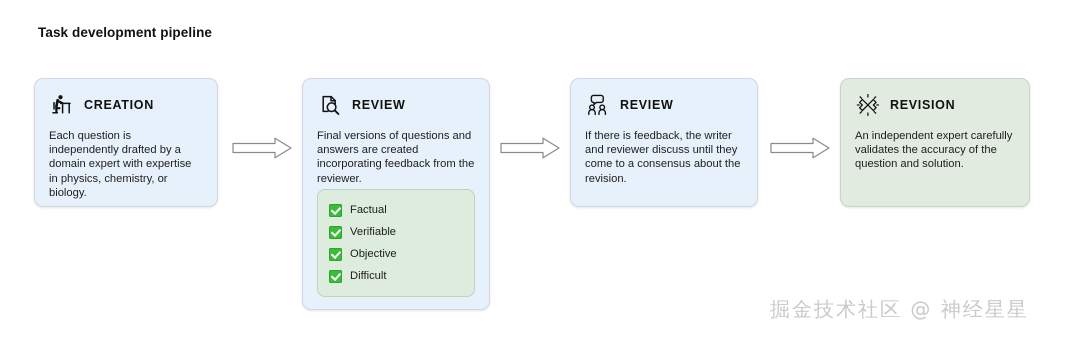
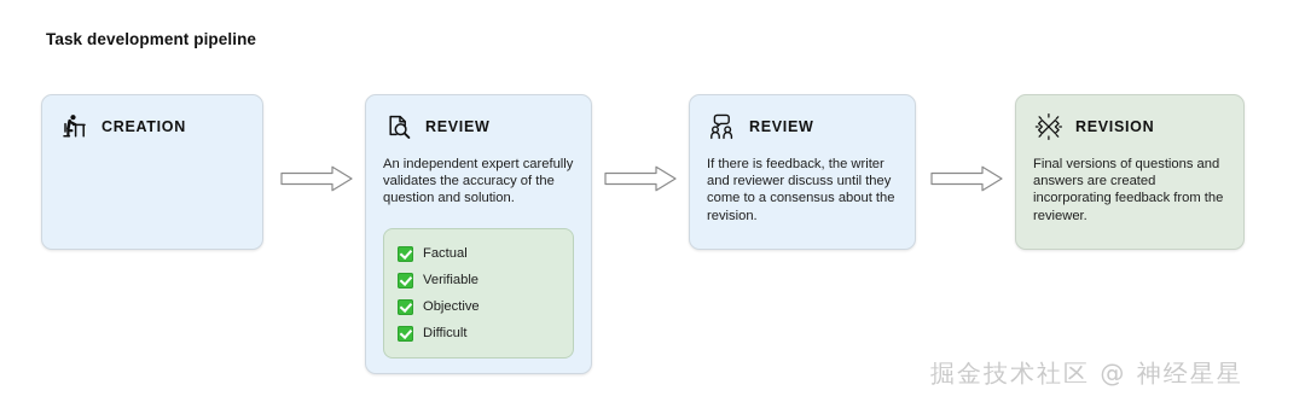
  Task development pipeline
  CREATION
- Each question is independently drafted by a domain expert with expertise in physics, chemistry, or biology.
  REVIEW
- Final versions of questions and answers are created incorporating feedback from the reviewer.
+ An independent expert carefully validates the accuracy of the question and solution.
  Factual
  Verifiable
  Objective
  Difficult
  REVIEW
  If there is feedback, the writer and reviewer discuss until they come to a consensus about the revision.
  REVISION
- An independent expert carefully validates the accuracy of the question and solution.
+ Final versions of questions and answers are created incorporating feedback from the reviewer.
  掘金技术社区 @ 神经星星
